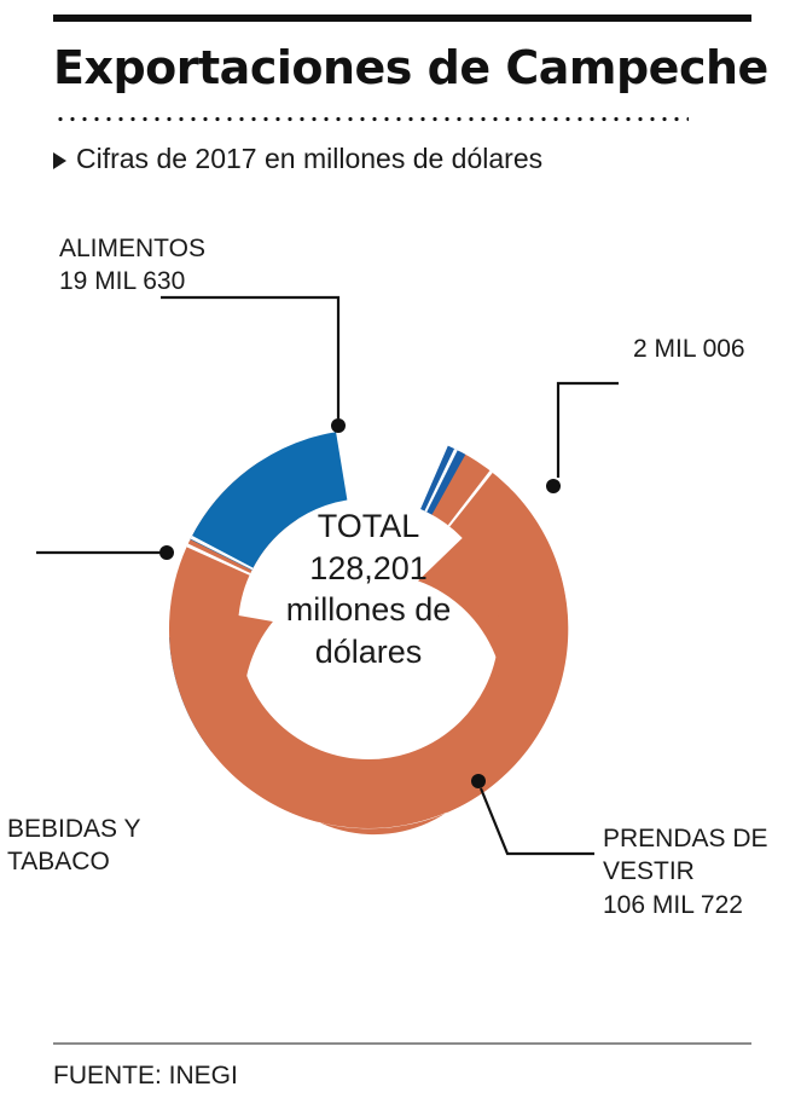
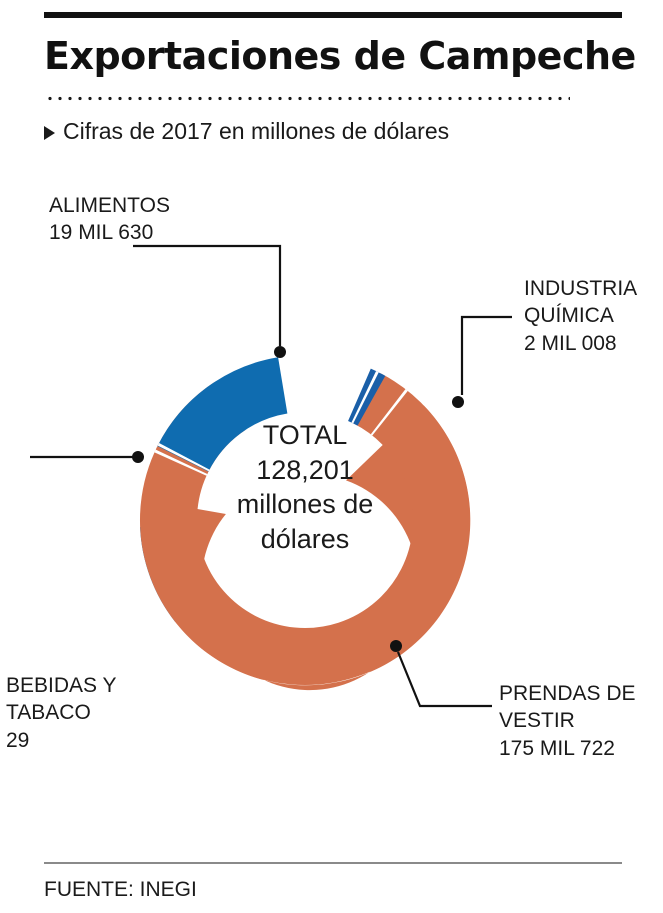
  Exportaciones de Campeche
  Cifras de 2017 en millones de dólares
  TOTAL
  128,201
  millones de
  dólares
  ALIMENTOS
  19 MIL 630
+ INDUSTRIA
+ QUÍMICA
- 2 MIL 006
+ 2 MIL 008
  BEBIDAS Y
  TABACO
+ 29
  PRENDAS DE
  VESTIR
- 106 MIL 722
+ 175 MIL 722
  FUENTE: INEGI
